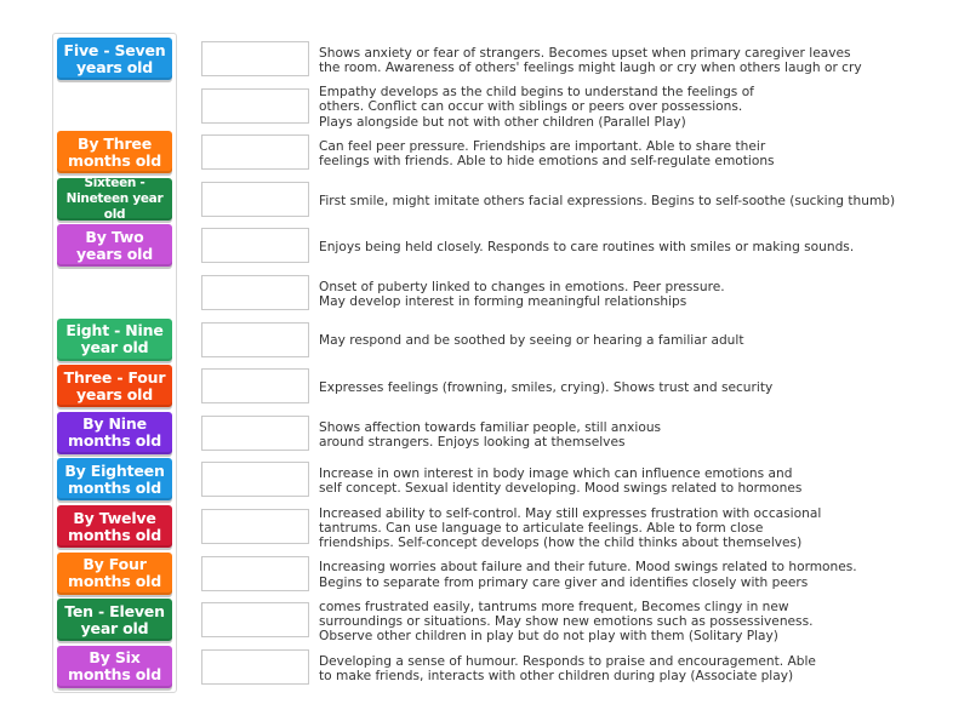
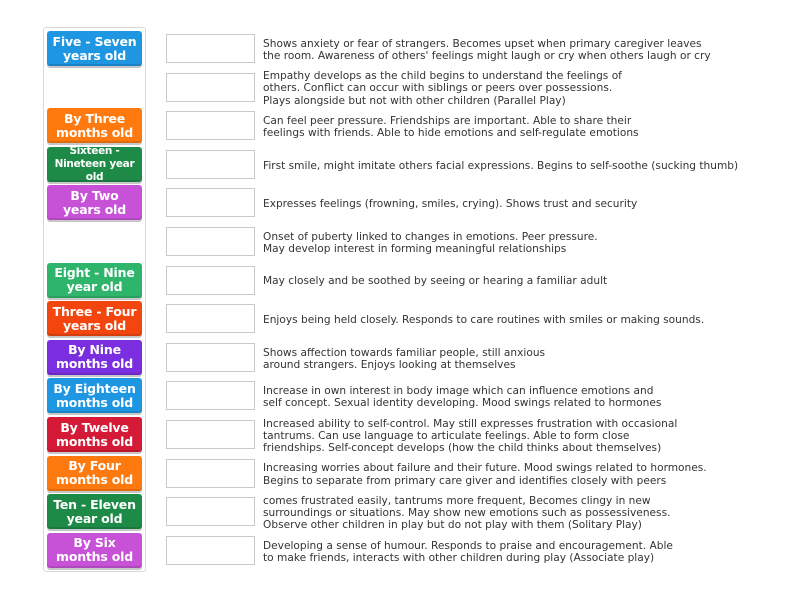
  Five - Seven
  years old
  By Three
  months old
  Sixteen -
  Nineteen year old
  By Two
  years old
  Eight - Nine
  year old
  Three - Four
  years old
  By Nine
  months old
  By Eighteen
  months old
  By Twelve
  months old
  By Four
  months old
  Ten - Eleven
  year old
  By Six
  months old
  Shows anxiety or fear of strangers. Becomes upset when primary caregiver leaves
  the room. Awareness of others' feelings might laugh or cry when others laugh or cry
  Empathy develops as the child begins to understand the feelings of
  others. Conflict can occur with siblings or peers over possessions.
  Plays alongside but not with other children (Parallel Play)
  Can feel peer pressure. Friendships are important. Able to share their
  feelings with friends. Able to hide emotions and self-regulate emotions
  First smile, might imitate others facial expressions. Begins to self-soothe (sucking thumb)
- Enjoys being held closely. Responds to care routines with smiles or making sounds.
+ Expresses feelings (frowning, smiles, crying). Shows trust and security
  Onset of puberty linked to changes in emotions. Peer pressure.
  May develop interest in forming meaningful relationships
- May respond and be soothed by seeing or hearing a familiar adult
+ May closely and be soothed by seeing or hearing a familiar adult
- Expresses feelings (frowning, smiles, crying). Shows trust and security
+ Enjoys being held closely. Responds to care routines with smiles or making sounds.
  Shows affection towards familiar people, still anxious
  around strangers. Enjoys looking at themselves
  Increase in own interest in body image which can influence emotions and
  self concept. Sexual identity developing. Mood swings related to hormones
  Increased ability to self-control. May still expresses frustration with occasional
  tantrums. Can use language to articulate feelings. Able to form close
  friendships. Self-concept develops (how the child thinks about themselves)
  Increasing worries about failure and their future. Mood swings related to hormones.
  Begins to separate from primary care giver and identifies closely with peers
  comes frustrated easily, tantrums more frequent, Becomes clingy in new
  surroundings or situations. May show new emotions such as possessiveness.
  Observe other children in play but do not play with them (Solitary Play)
  Developing a sense of humour. Responds to praise and encouragement. Able
  to make friends, interacts with other children during play (Associate play)
